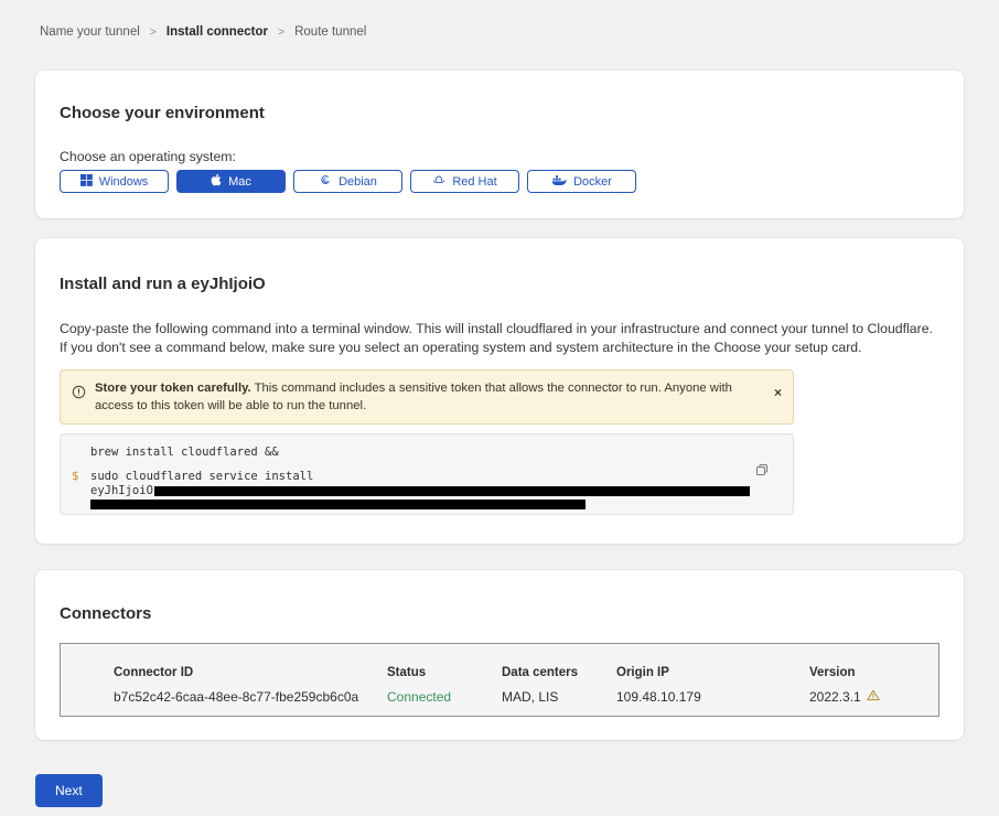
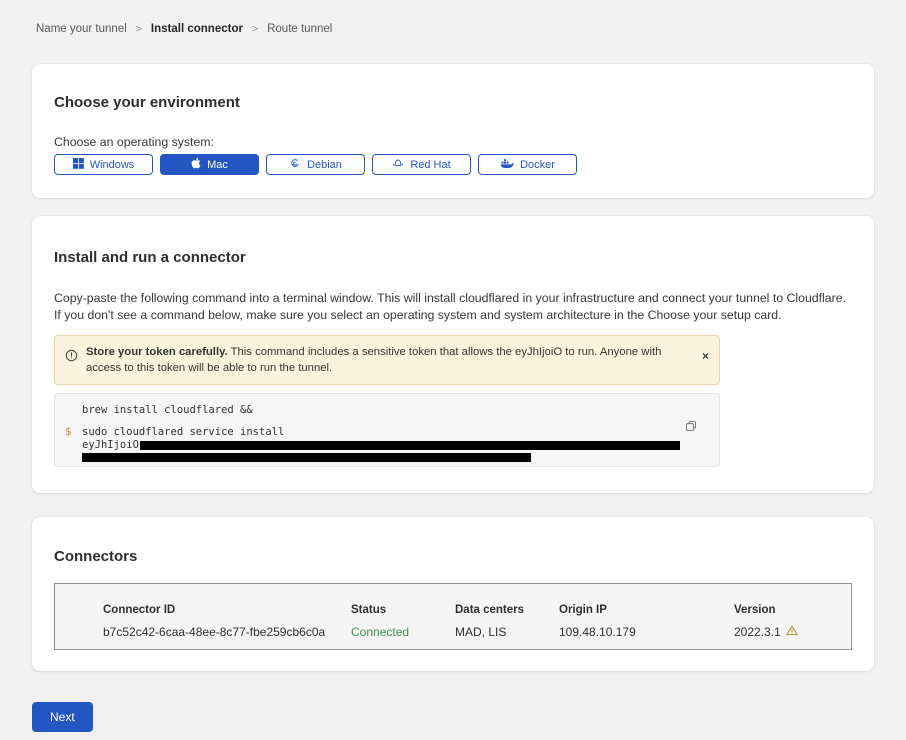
  Name your tunnel
  >
  Install connector
  >
  Route tunnel
  Choose your environment
  Choose an operating system:
  Windows
  Mac
  Debian
  Red Hat
  Docker
- Install and run a eyJhIjoiO
+ Install and run a connector
  Copy-paste the following command into a terminal window. This will install cloudflared in your infrastructure and connect your tunnel to Cloudflare. If you don't see a command below, make sure you select an operating system and system architecture in the Choose your setup card.
- Store your token carefully. This command includes a sensitive token that allows the connector to run. Anyone with access to this token will be able to run the tunnel.
+ Store your token carefully. This command includes a sensitive token that allows the eyJhIjoiO to run. Anyone with access to this token will be able to run the tunnel.
  ×
  brew install cloudflared &&
  $
  sudo cloudflared service install
  eyJhIjoiO
  Connectors
  Connector ID
  Status
  Data centers
  Origin IP
  Version
  b7c52c42-6caa-48ee-8c77-fbe259cb6c0a
  Connected
  MAD, LIS
  109.48.10.179
  2022.3.1
  Next
